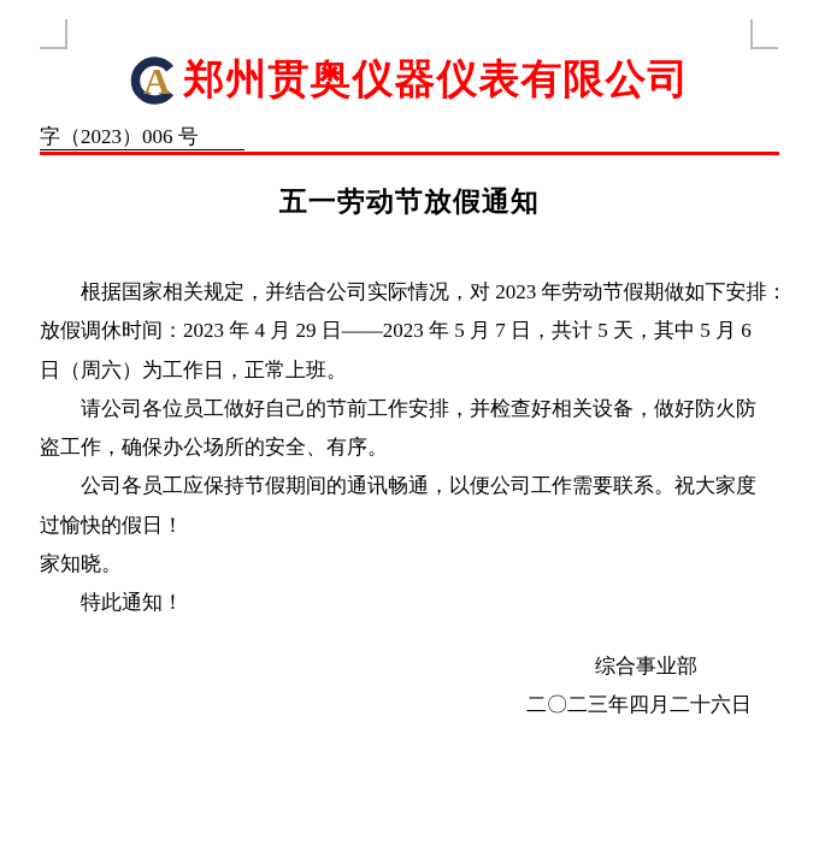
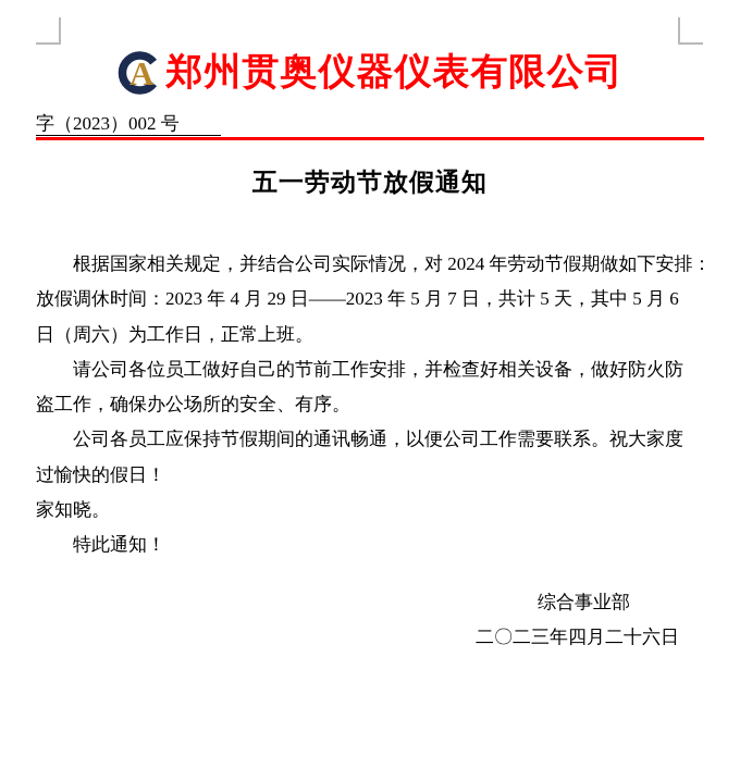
  A
  郑州贯奥仪器仪表有限公司
- 字（2023）006 号
+ 字（2023）002 号
  五一劳动节放假通知
- 根据国家相关规定，并结合公司实际情况，对 2023 年劳动节假期做如下安排：
+ 根据国家相关规定，并结合公司实际情况，对 2024 年劳动节假期做如下安排：
  放假调休时间：2023 年 4 月 29 日——2023 年 5 月 7 日，共计 5 天，其中 5 月 6
  日（周六）为工作日，正常上班。
  请公司各位员工做好自己的节前工作安排，并检查好相关设备，做好防火防
  盗工作，确保办公场所的安全、有序。
  公司各员工应保持节假期间的通讯畅通，以便公司工作需要联系。祝大家度
  过愉快的假日！
  家知晓。
  特此通知！
  综合事业部
  二〇二三年四月二十六日
